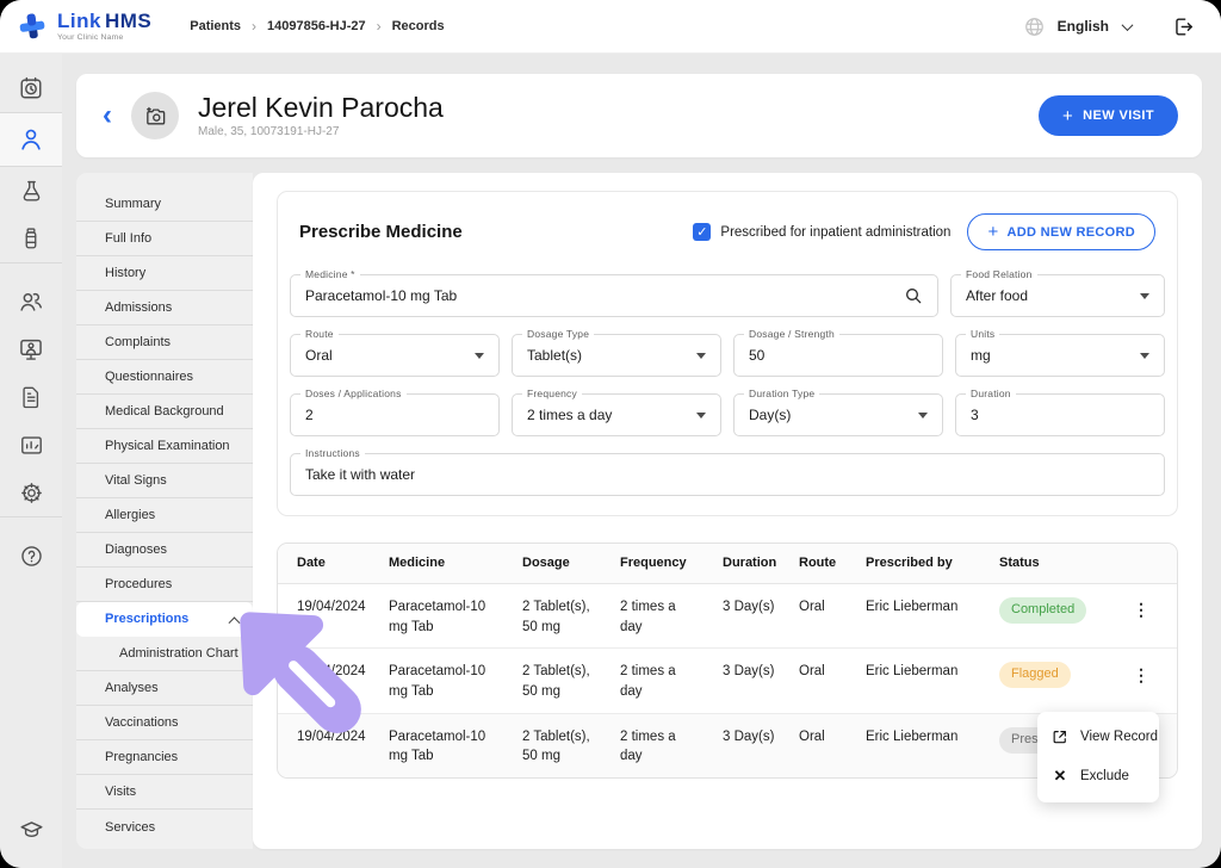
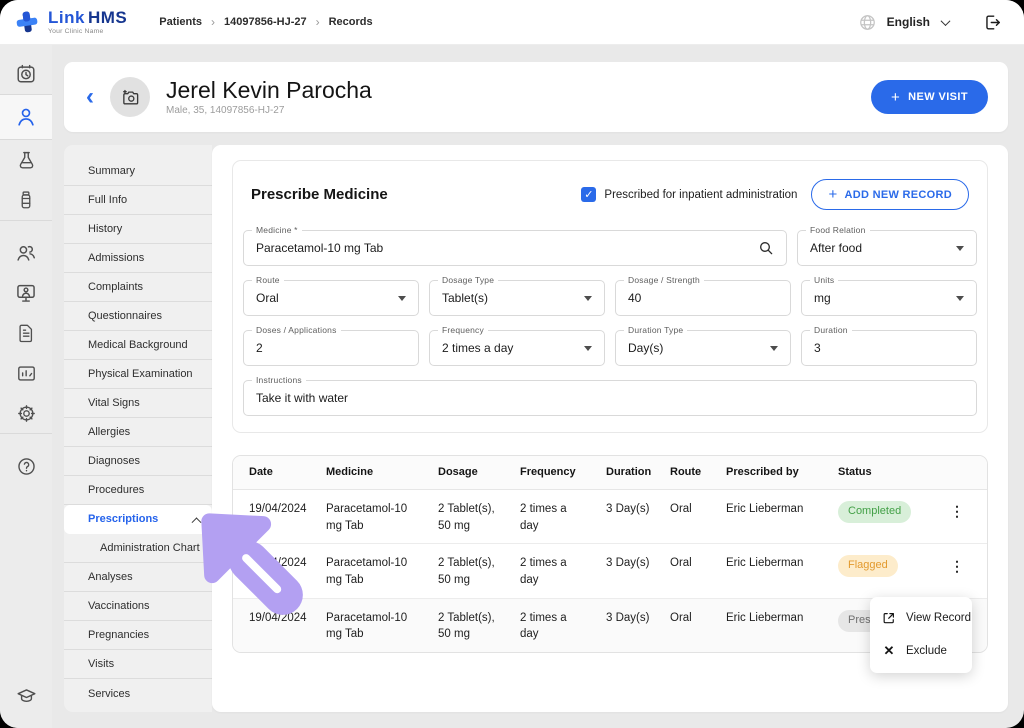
  Link HMS
  Patients
  ›
  14097856-HJ-27
  ›
  Records
  English
  ‹
  Jerel Kevin Parocha
- Male, 35, 10073191-HJ-27
+ Male, 35, 14097856-HJ-27
  +
  NEW VISIT
  Summary
  Full Info
  History
  Admissions
  Complaints
  Questionnaires
  Medical Background
  Physical Examination
  Vital Signs
  Allergies
  Diagnoses
  Procedures
  Prescriptions
  Administration Chart
  Analyses
  Vaccinations
  Pregnancies
  Visits
  Services
  Prescribe Medicine
  ✓
  Prescribed for inpatient administration
  +
  ADD NEW RECORD
  Medicine *
  Paracetamol-10 mg Tab
  Food Relation
  After food
  Route
  Oral
  Dosage Type
  Tablet(s)
  Dosage / Strength
- 50
+ 40
  Units
  mg
  Doses / Applications
  2
  Frequency
  2 times a day
  Duration Type
  Day(s)
  Duration
  3
  Instructions
  Take it with water
  Date
  Medicine
  Dosage
  Frequency
  Duration
  Route
  Prescribed by
  Status
  19/04/2024
  Paracetamol-10 mg Tab
  2 Tablet(s), 50 mg
  2 times a day
  3 Day(s)
  Oral
  Eric Lieberman
  Completed
  ⋮
  Paracetamol-10 mg Tab
  2 Tablet(s), 50 mg
  2 times a day
  3 Day(s)
  Oral
  Eric Lieberman
  Flagged
  ⋮
  19/04/2024
  Paracetamol-10 mg Tab
  2 Tablet(s), 50 mg
  2 times a day
  3 Day(s)
  Oral
  Eric Lieberman
  View Record
  ✕
  Exclude
